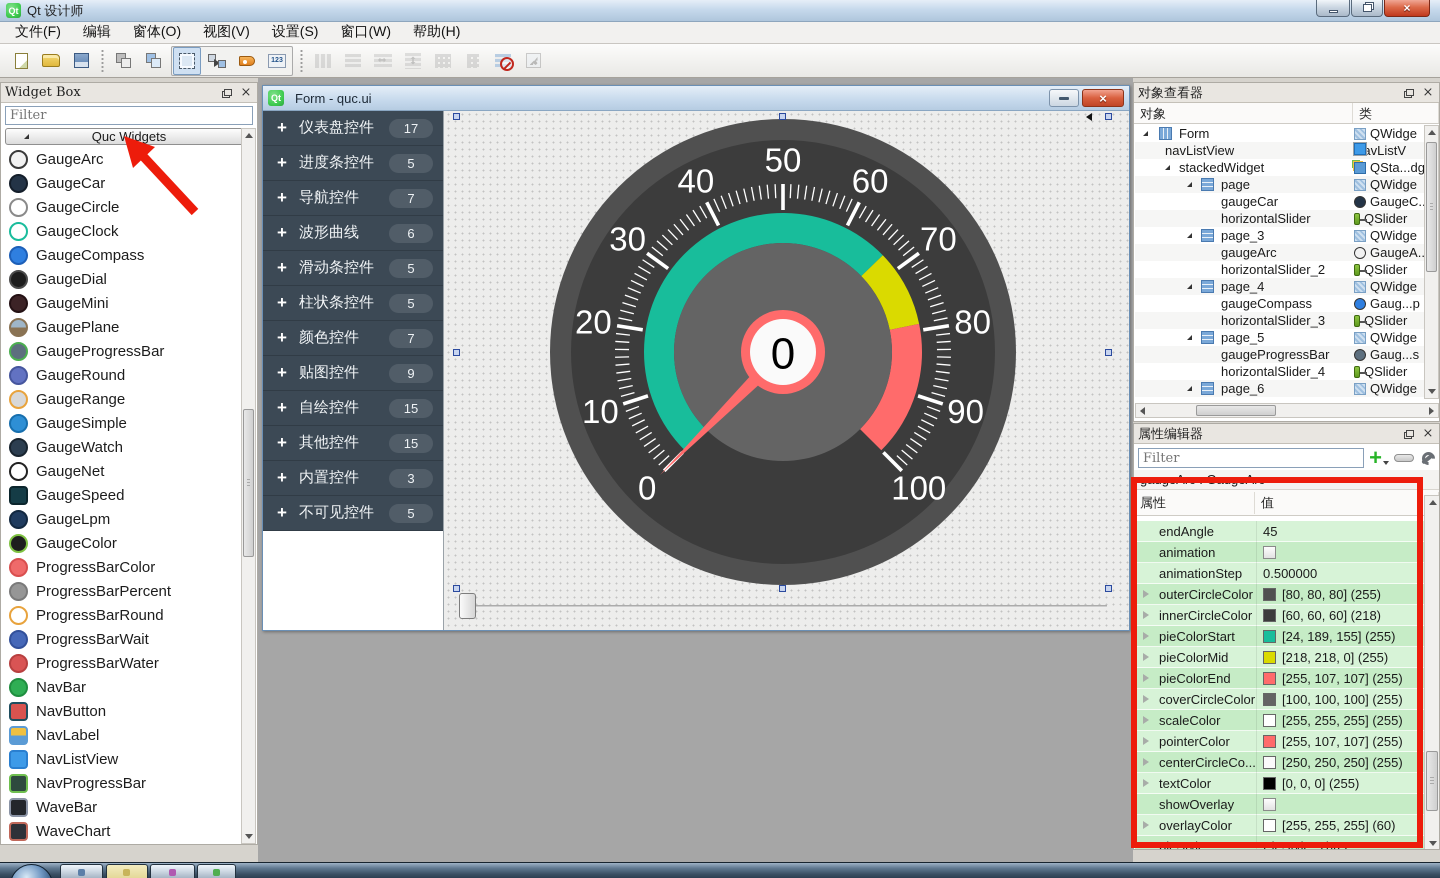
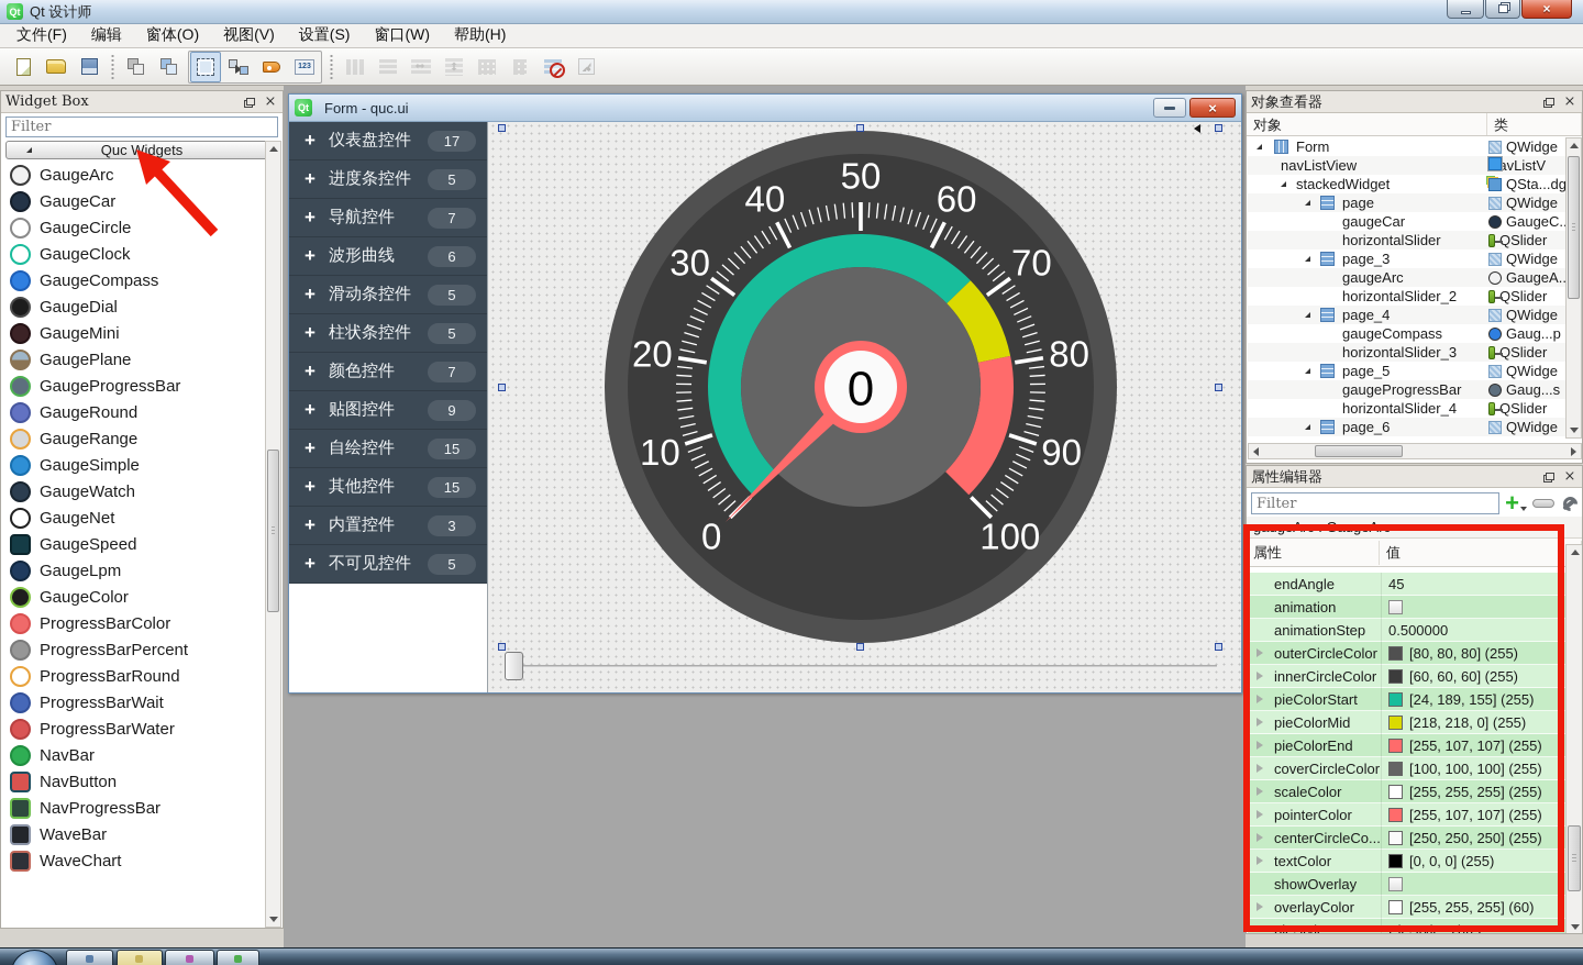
  Qt
  Qt 设计师
  ×
  文件(F)
  编辑
  窗体(O)
  视图(V)
  设置(S)
  窗口(W)
  帮助(H)
  Widget Box
  ×
  Filter
  Qucidgets
  GaugeArc
  GaugeCar
  GaugeCircle
  GaugeClock
  GaugeCompass
  GaugeDial
  GaugeMini
  GaugePlane
  GaugeProgressBar
  GaugeRound
  GaugeRange
  GaugeSimple
  GaugeWatch
  GaugeNet
  GaugeSpeed
  GaugeLpm
  GaugeColor
  ProgressBarColor
  ProgressBarPercent
  ProgressBarRound
  ProgressBarWait
  ProgressBarWater
  NavBar
  NavButton
- NavLabel
- NavListView
  NavProgressBar
  WaveBar
  WaveChart
  Qt
  Form - quc.ui
  ×
  +
  仪表盘控件
  17
  +
  进度条控件
  5
  +
  导航控件
  7
  +
  波形曲线
  6
  +
  滑动条控件
  5
  +
  柱状条控件
  5
  +
  颜色控件
  7
  +
  贴图控件
  9
  +
  自绘控件
  15
  +
  其他控件
  15
  +
  内置控件
  3
  +
  不可见控件
  5
  0
  10
  20
  30
  40
  50
  60
  70
  80
  90
  100
  0
  对象查看器
  ×
  对象
  类
  Form
  QWidge
  navListView
  avListV
  stackedWidget
  QSta...dg
  page
  QWidge
  gaugeCar
  GaugeC.
  horizontalSlider
  QSlider
  page_3
  QWidge
  gaugeArc
  GaugeA.
  horizontalSlider_2
  QSlider
  page_4
  QWidge
  gaugeCompass
  Gaug...p
  horizontalSlider_3
  QSlider
  page_5
  QWidge
  gaugeProgressBar
  Gaug...s
  horizontalSlider_4
  QSlider
  page_6
  QWidge
  属性编辑器
  ×
  Filter
  +
  gaugeArc : GaugeArc
  属性
  值
  endAngle
  45
  animation
  animationStep
  0.500000
  outerCircleColor
  [80, 80, 80] (255)
  innerCircleColor
- [60, 60, 60] (218)
+ [60, 60, 60] (255)
  pieColorStart
  [24, 189, 155] (255)
  pieColorMid
  [218, 218, 0] (255)
  pieColorEnd
  [255, 107, 107] (255)
  coverCircleColor
  [100, 100, 100] (255)
  scaleColor
  [255, 255, 255] (255)
  pointerColor
  [255, 107, 107] (255)
  centerCircleCo...
  [250, 250, 250] (255)
  textColor
  [0, 0, 0] (255)
  showOverlay
  overlayColor
  [255, 255, 255] (60)
  pieStyle
  PieStyle_Three
